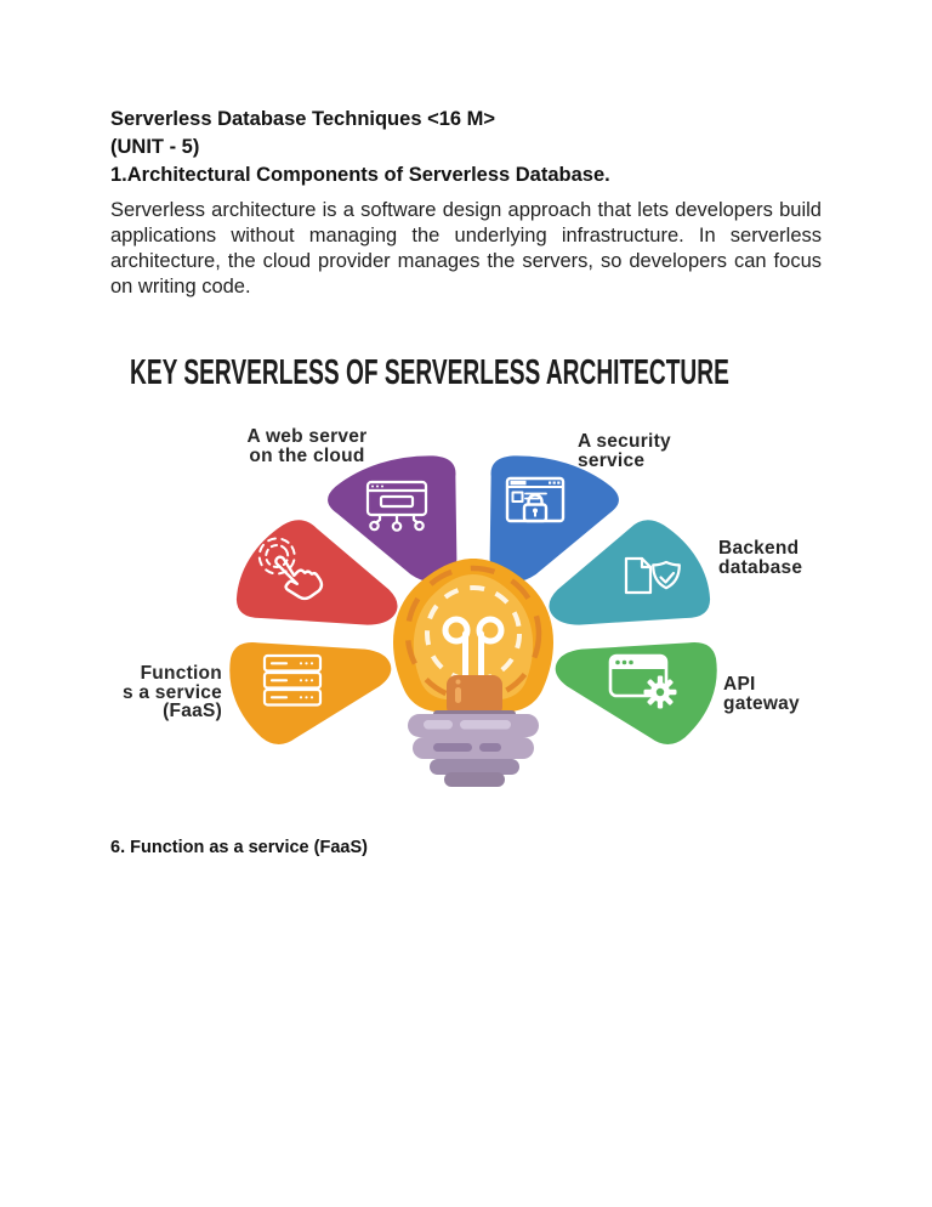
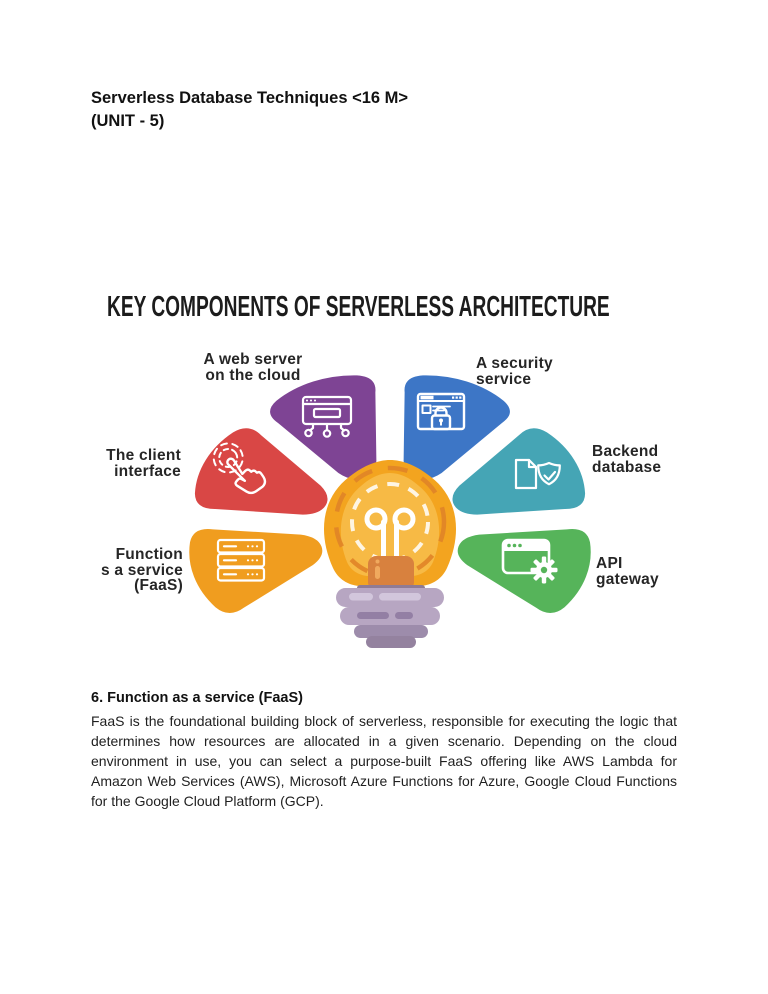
  Serverless Database Techniques <16 M>
  (UNIT - 5)
- 1.Architectural Components of Serverless Database.
- Serverless architecture is a software design approach that lets developers build applications without managing the underlying infrastructure. In serverless architecture, the cloud provider manages the servers, so developers can focus on writing code.
- KEY SERVERLESS OF SERVERLESS ARCHITECTURE
+ KEY COMPONENTS OF SERVERLESS ARCHITECTURE
  A web server
  on the cloud
  A security
  service
  Backend
  database
  API
  gateway
  Function
  s a service
  (FaaS)
+ The client
+ interface
  6. Function as a service (FaaS)
+ FaaS is the foundational building block of serverless, responsible for executing the logic that determines how resources are allocated in a given scenario. Depending on the cloud environment in use, you can select a purpose-built FaaS offering like AWS Lambda for Amazon Web Services (AWS), Microsoft Azure Functions for Azure, Google Cloud Functions for the Google Cloud Platform (GCP).
